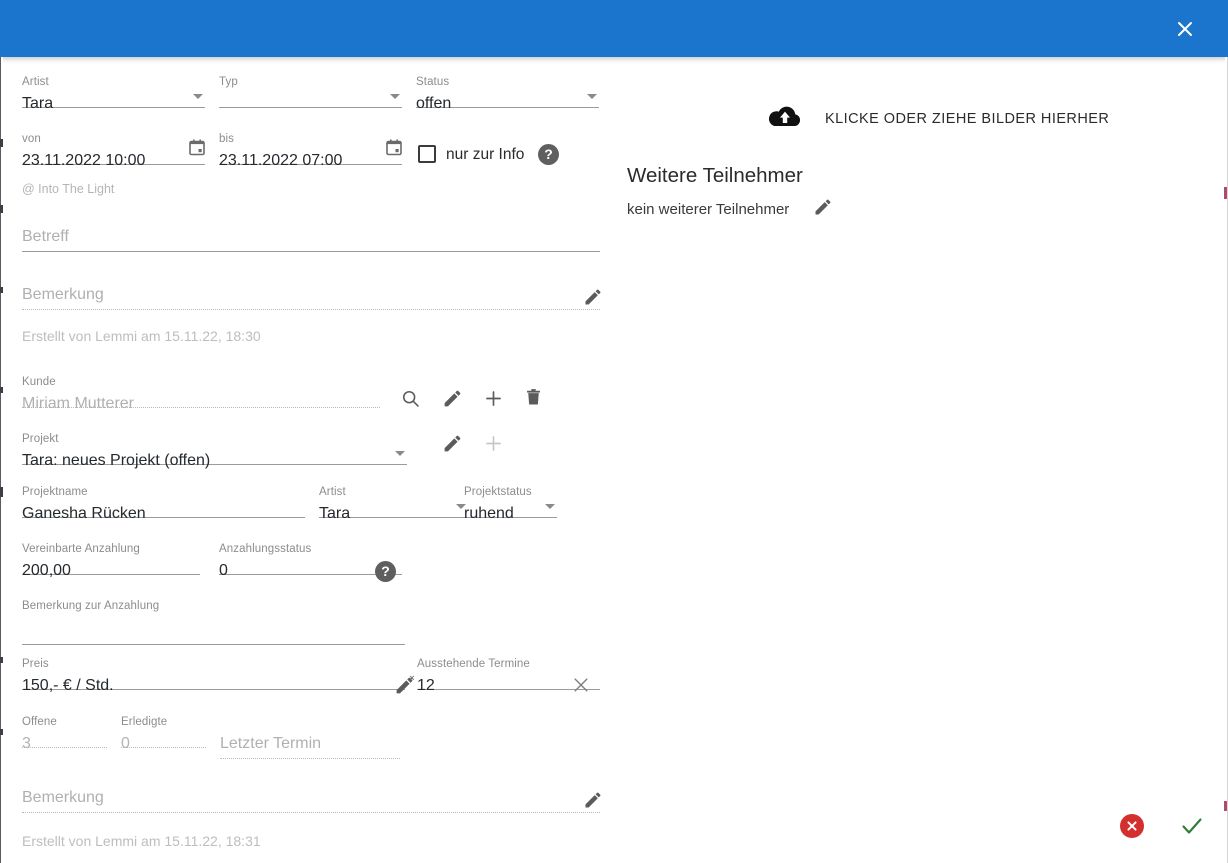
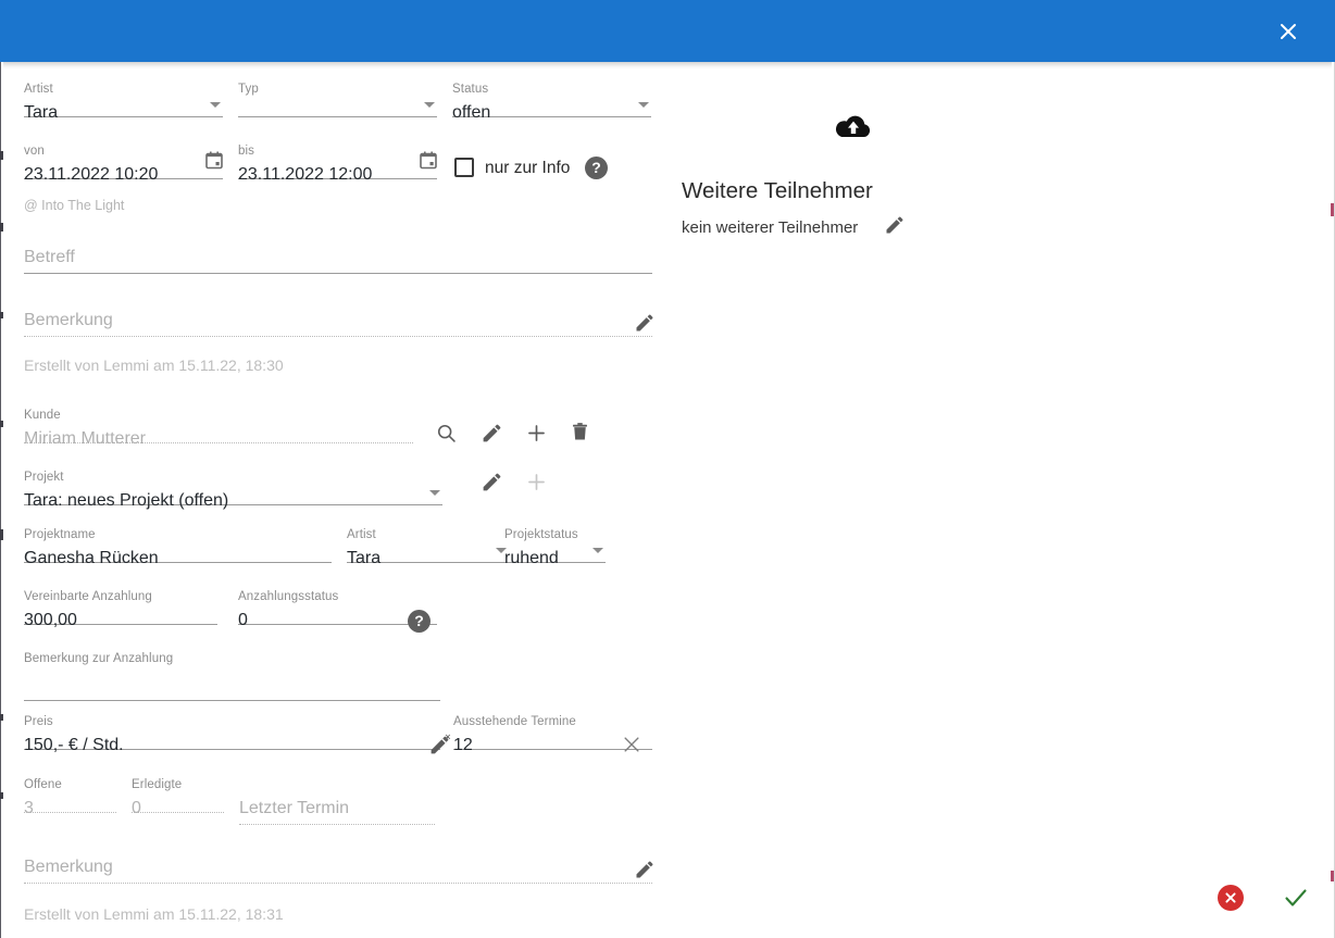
  Artist
  Tara
  Typ
  Status
  offen
  von
- 23.11.2022 10:00
+ 23.11.2022 10:20
  bis
- 23.11.2022 07:00
+ 23.11.2022 12:00
  nur zur Info
  ?
  @ Into The Light
  Betreff
  Bemerkung
  Erstellt von Lemmi am 15.11.22, 18:30
  Kunde
  Miriam Mutterer
  Projekt
  Tara: neues Projekt (offen)
  Projektname
  Ganesha Rücken
  Artist
  Tara
  Projektstatus
  ruhend
  Vereinbarte Anzahlung
- 200,00
+ 300,00
  Anzahlungsstatus
  0
  ?
  Bemerkung zur Anzahlung
  Preis
  150,- € / Std.
  Ausstehende Termine
  12
  Offene
  3
  Erledigte
  0
  Letzter Termin
  Bemerkung
  Erstellt von Lemmi am 15.11.22, 18:31
- KLICKE ODER ZIEHE BILDER HIERHER
  Weitere Teilnehmer
  kein weiterer Teilnehmer
